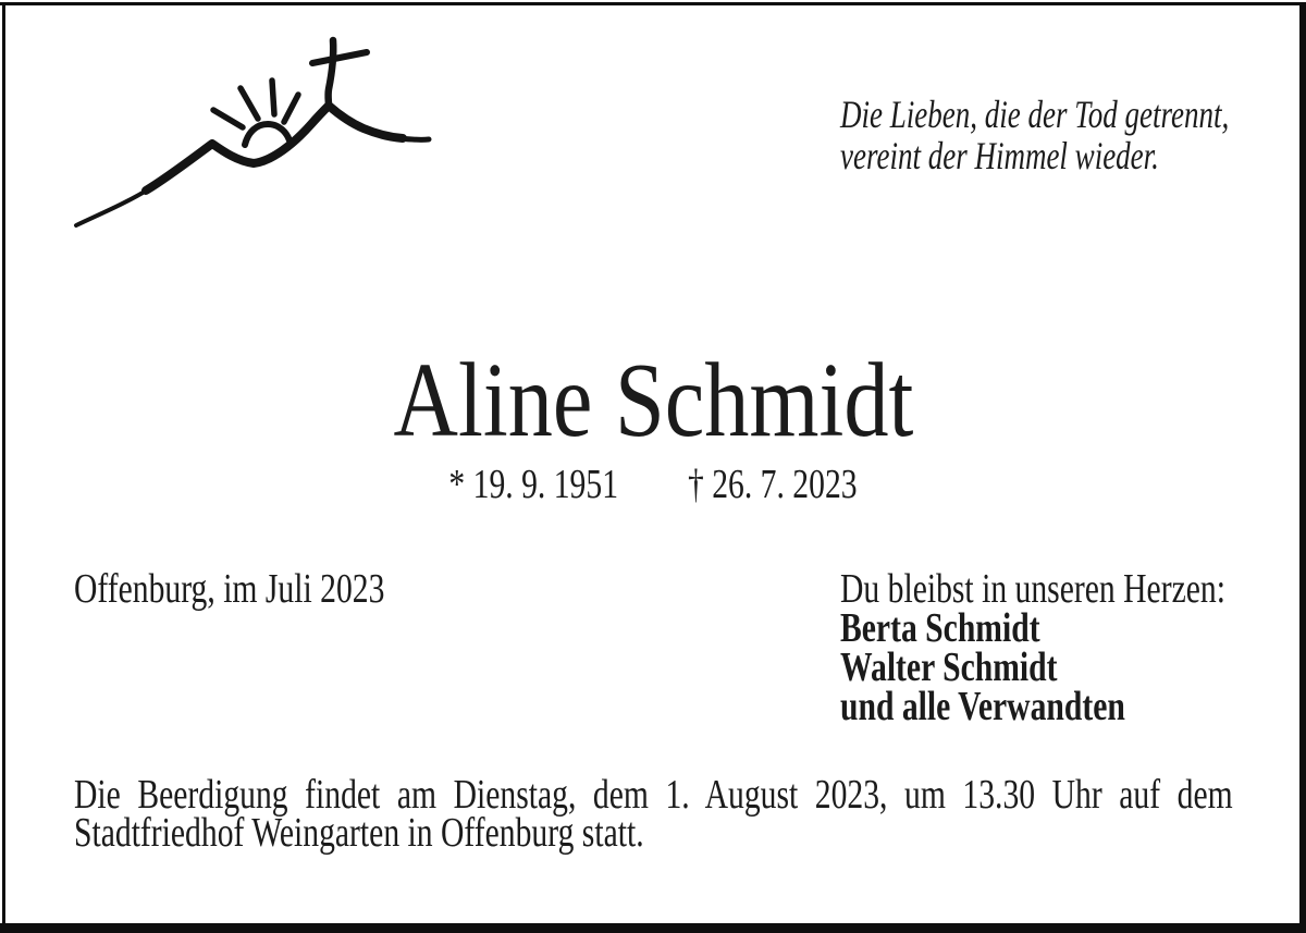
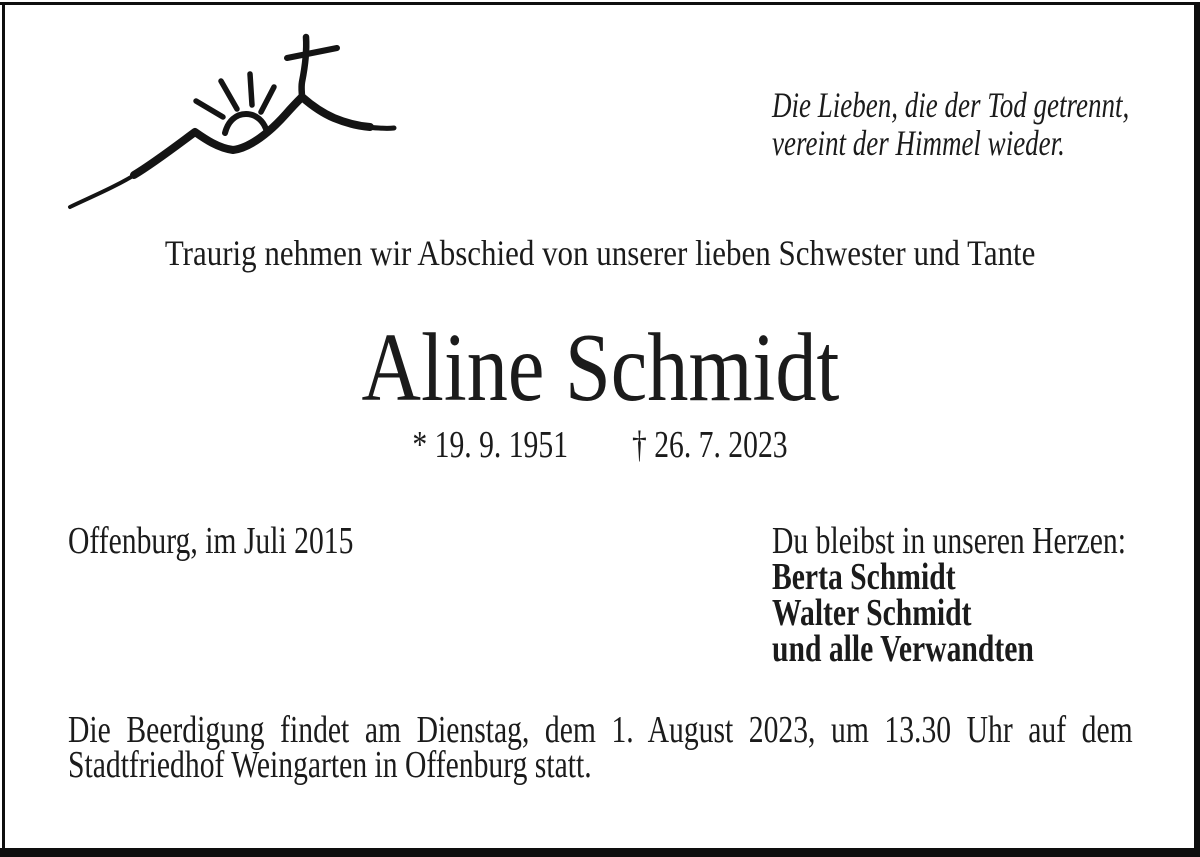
  Die Lieben, die der Tod getrennt,
  vereint der Himmel wieder.
+ Traurig nehmen wir Abschied von unserer lieben Schwester und Tante
  Aline Schmidt
  * 19. 9. 1951
  † 26. 7. 2023
- Offenburg, im Juli 2023
+ Offenburg, im Juli 2015
  Du bleibst in unseren Herzen:
  Berta Schmidt
  Walter Schmidt
  und alle Verwandten
  Die Beerdigung findet am Dienstag, dem 1. August 2023, um 13.30 Uhr auf dem
  Stadtfriedhof Weingarten in Offenburg statt.
